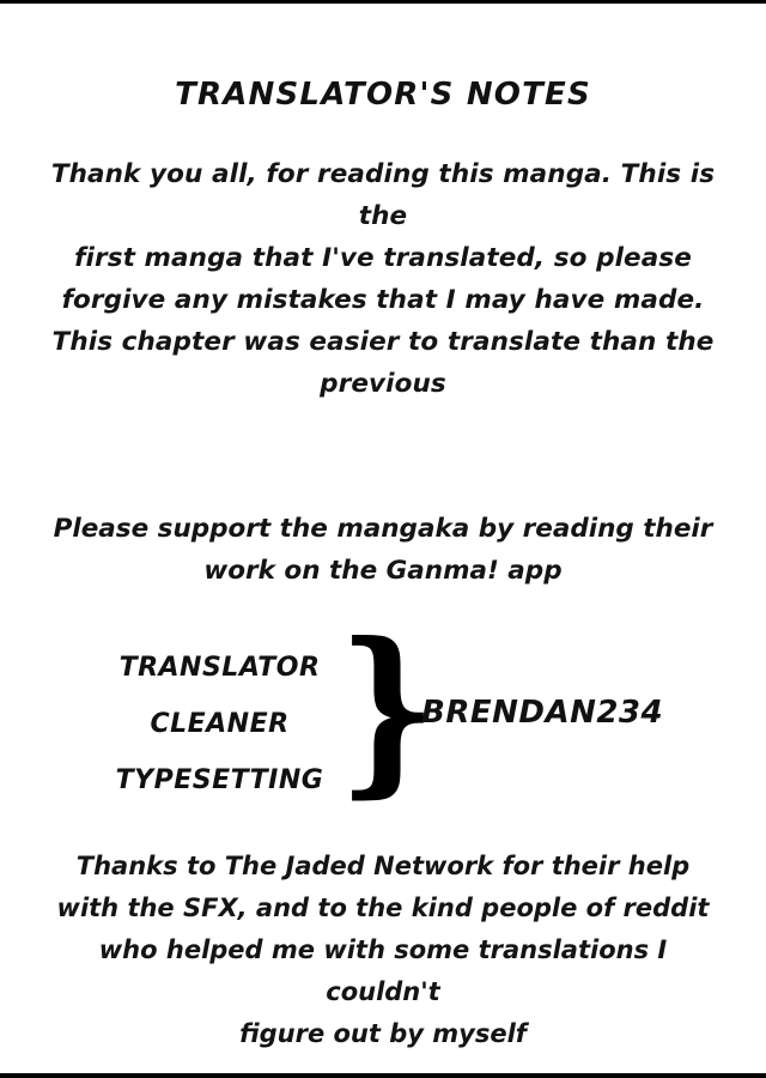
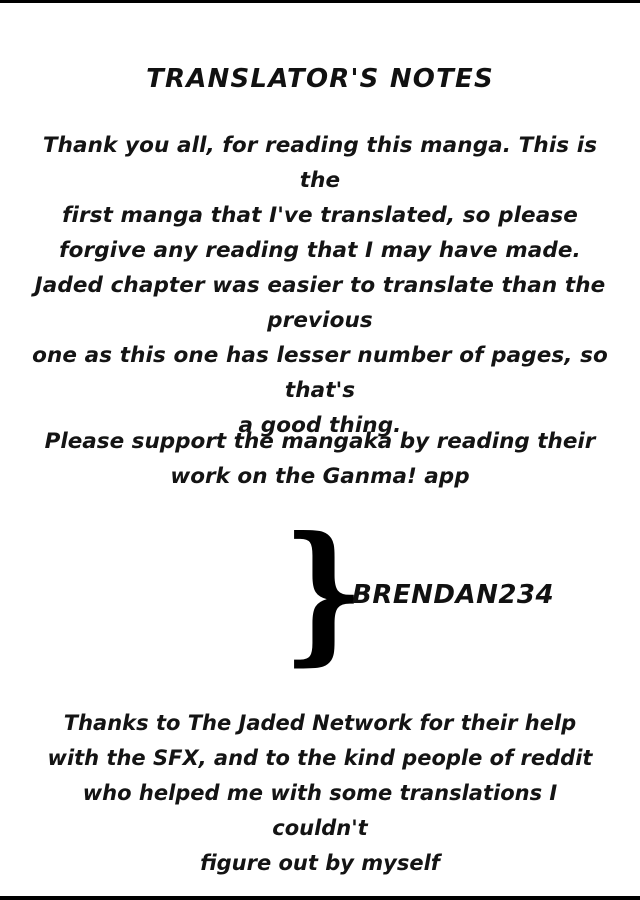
  TRANSLATOR'S NOTES
  Thank you all, for reading this manga. This is the
  first manga that I've translated, so please
- forgive any mistakes that I may have made.
+ forgive any reading that I may have made.
- This chapter was easier to translate than the previous
+ Jaded chapter was easier to translate than the previous
+ one as this one has lesser number of pages, so that's
+ a good thing.
  Please support the mangaka by reading their
  work on the Ganma! app
- TRANSLATOR
- CLEANER
- TYPESETTING
  }
  BRENDAN234
  Thanks to The Jaded Network for their help
  with the SFX, and to the kind people of reddit
  who helped me with some translations I couldn't
  figure out by myself
